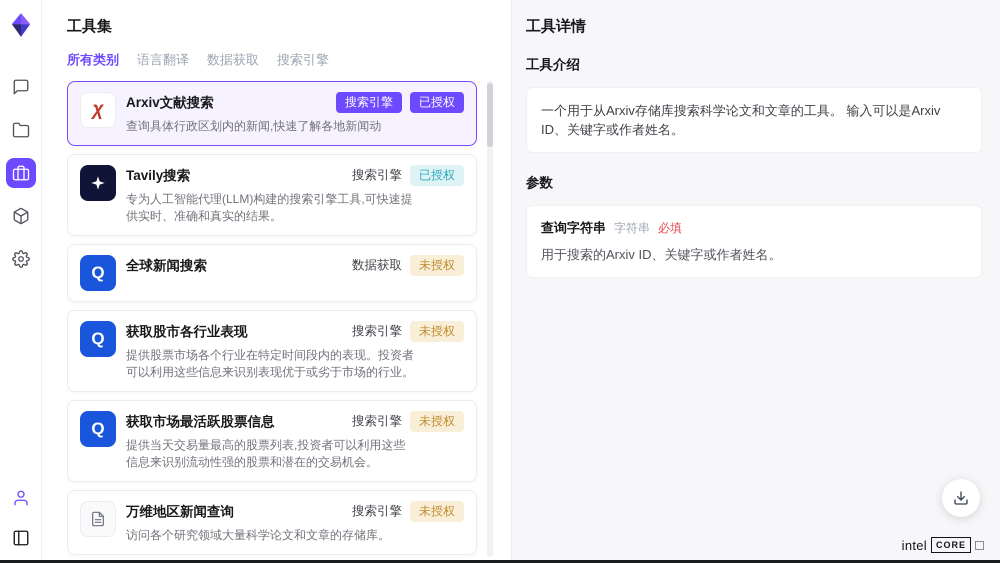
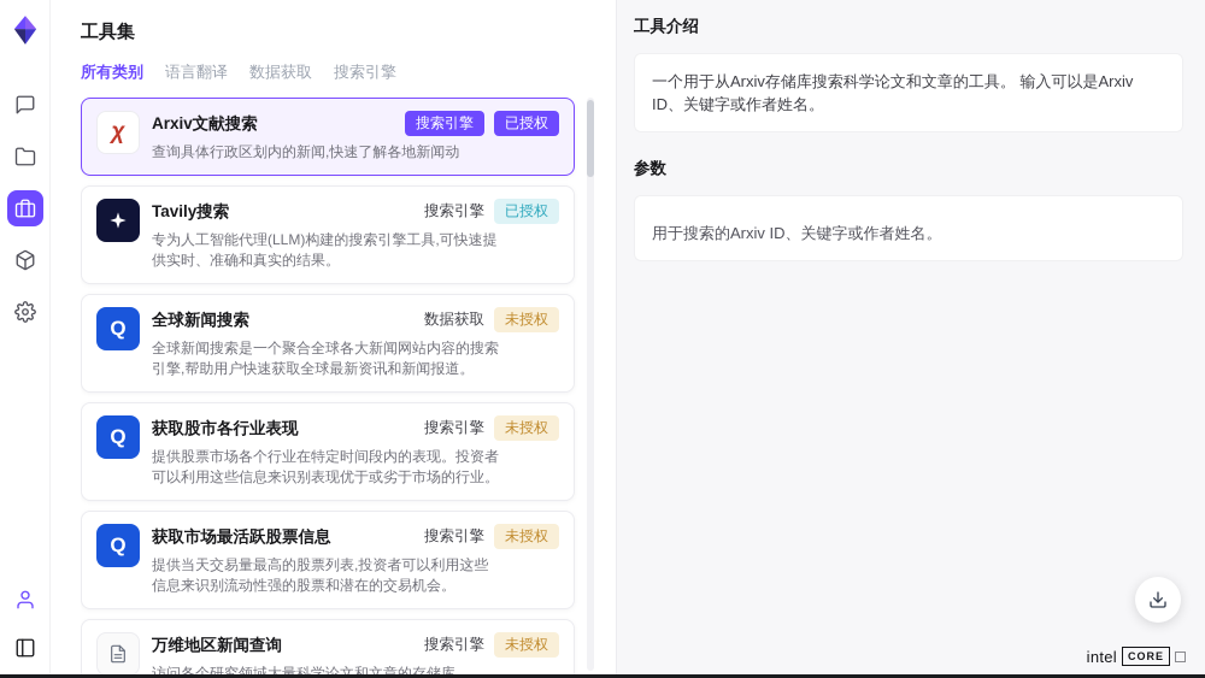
  工具集
  所有类别
  语言翻译
  数据获取
  搜索引擎
  χ
  Arxiv文献搜索
  搜索引擎
  已授权
  查询具体行政区划内的新闻,快速了解各地新闻动
  Tavily搜索
  搜索引擎
  已授权
  专为人工智能代理(LLM)构建的搜索引擎工具,可快速提供实时、准确和真实的结果。
  Q
  全球新闻搜索
  数据获取
  未授权
+ 全球新闻搜索是一个聚合全球各大新闻网站内容的搜索引擎,帮助用户快速获取全球最新资讯和新闻报道。
  Q
  获取股市各行业表现
  搜索引擎
  未授权
  提供股票市场各个行业在特定时间段内的表现。投资者可以利用这些信息来识别表现优于或劣于市场的行业。
  Q
  获取市场最活跃股票信息
  搜索引擎
  未授权
  提供当天交易量最高的股票列表,投资者可以利用这些信息来识别流动性强的股票和潜在的交易机会。
  万维地区新闻查询
  搜索引擎
  未授权
  访问各个研究领域大量科学论文和文章的存储库。
- 工具详情
  工具介绍
  一个用于从Arxiv存储库搜索科学论文和文章的工具。 输入可以是Arxiv ID、关键字或作者姓名。
  参数
- 查询字符串
- 字符串
- 必填
  用于搜索的Arxiv ID、关键字或作者姓名。
  intel
  CORE
